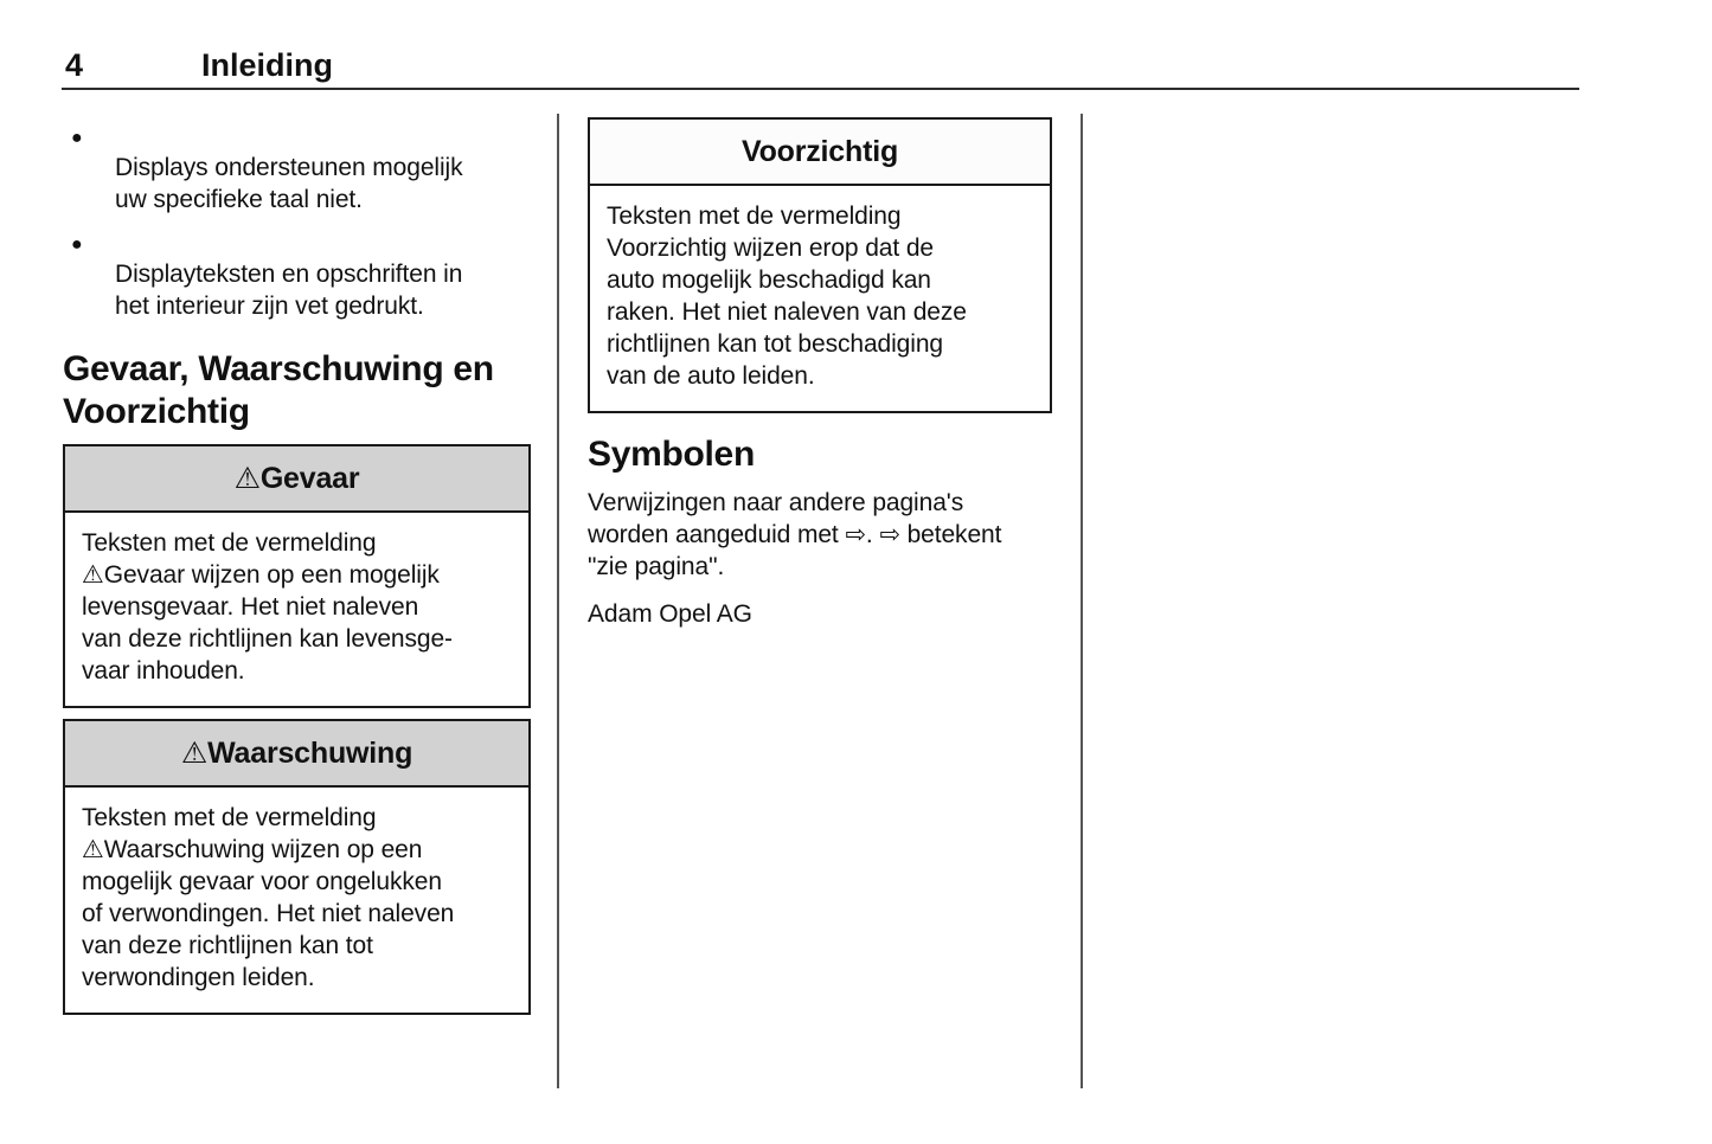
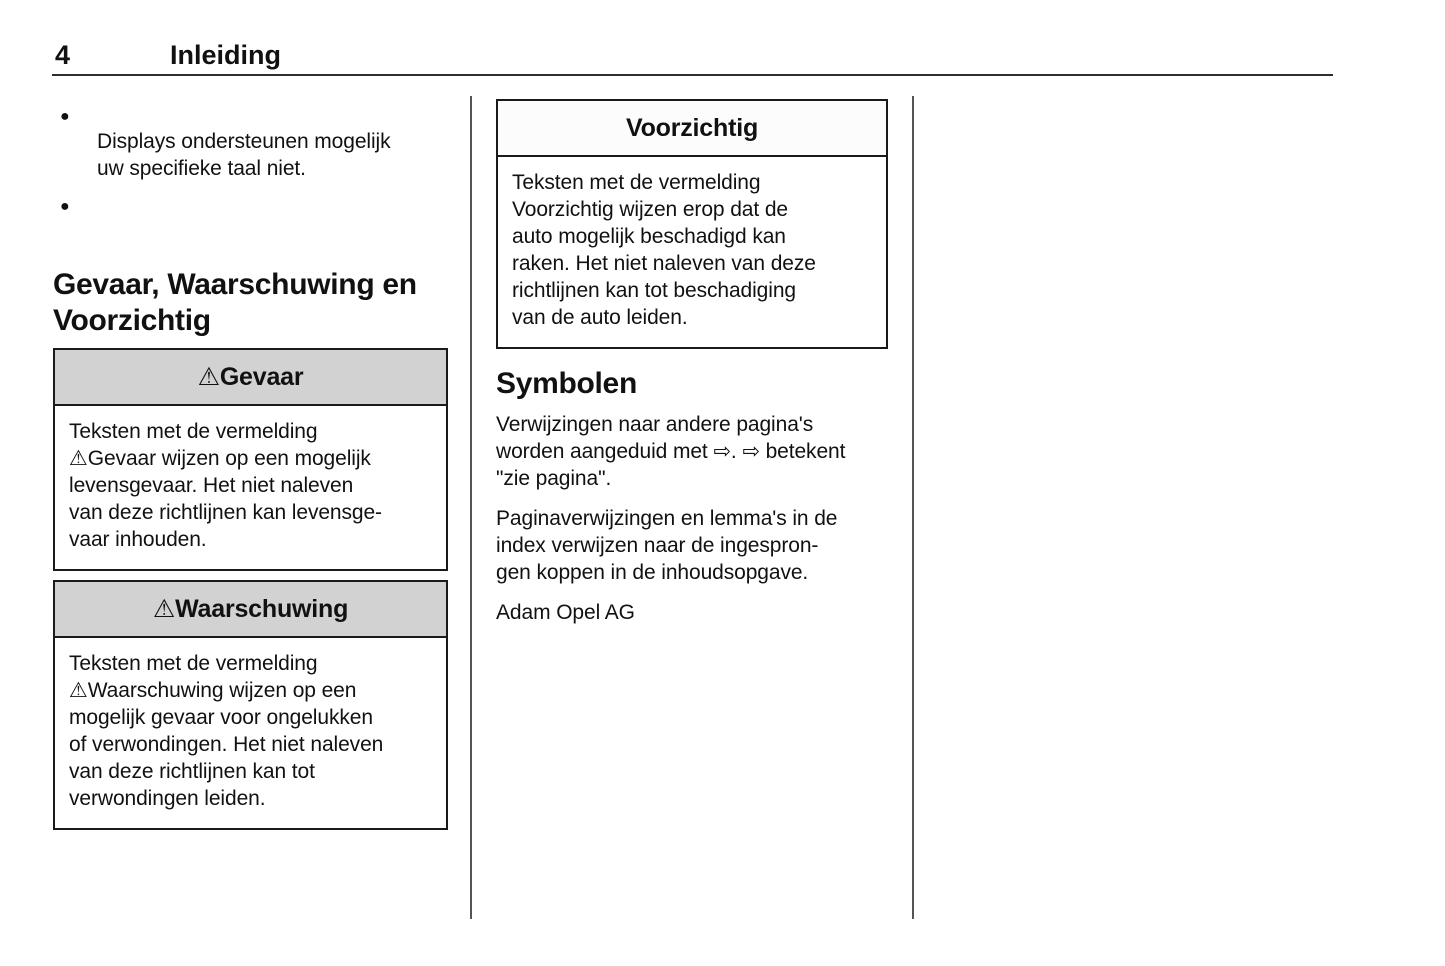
  4
  Inleiding
  ●
  Displays ondersteunen mogelijk
  uw specifieke taal niet.
  ●
- Displayteksten en opschriften in
- het interieur zijn vet gedrukt.
  Gevaar, Waarschuwing en
  Voorzichtig
  ⚠Gevaar
  Teksten met de vermelding
  ⚠Gevaar wijzen op een mogelijk
  levensgevaar. Het niet naleven
  van deze richtlijnen kan levensge-
  vaar inhouden.
  ⚠Waarschuwing
  Teksten met de vermelding
  ⚠Waarschuwing wijzen op een
  mogelijk gevaar voor ongelukken
  of verwondingen. Het niet naleven
  van deze richtlijnen kan tot
  verwondingen leiden.
  Voorzichtig
  Teksten met de vermelding
  Voorzichtig wijzen erop dat de
  auto mogelijk beschadigd kan
  raken. Het niet naleven van deze
  richtlijnen kan tot beschadiging
  van de auto leiden.
  Symbolen
  Verwijzingen naar andere pagina's
  worden aangeduid met ⇨. ⇨ betekent
  "zie pagina".
+ Paginaverwijzingen en lemma's in de
+ index verwijzen naar de ingespron-
+ gen koppen in de inhoudsopgave.
  Adam Opel AG
